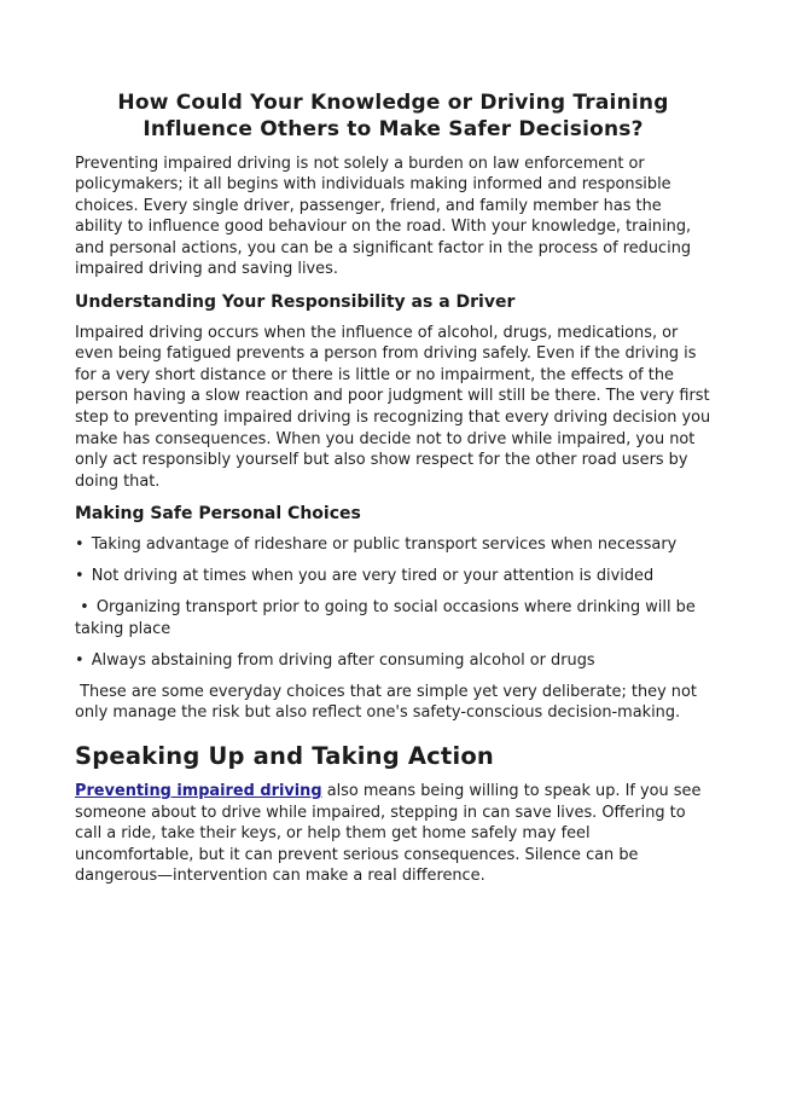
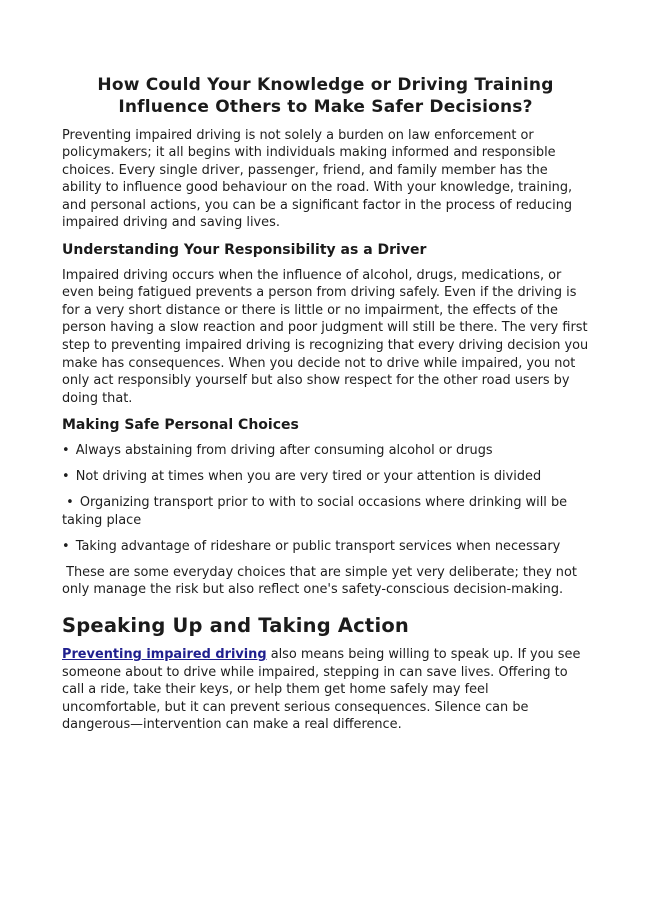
  How Could Your Knowledge or Driving Training Influence Others to Make Safer Decisions?
  Preventing impaired driving is not solely a burden on law enforcement or policymakers; it all begins with individuals making informed and responsible choices. Every single driver, passenger, friend, and family member has the ability to influence good behaviour on the road. With your knowledge, training, and personal actions, you can be a significant factor in the process of reducing impaired driving and saving lives.
  Understanding Your Responsibility as a Driver
  Impaired driving occurs when the influence of alcohol, drugs, medications, or even being fatigued prevents a person from driving safely. Even if the driving is for a very short distance or there is little or no impairment, the effects of the person having a slow reaction and poor judgment will still be there. The very first step to preventing impaired driving is recognizing that every driving decision you make has consequences. When you decide not to drive while impaired, you not only act responsibly yourself but also show respect for the other road users by doing that.
  Making Safe Personal Choices
- • Taking advantage of rideshare or public transport services when necessary
+ • Always abstaining from driving after consuming alcohol or drugs
  • Not driving at times when you are very tired or your attention is divided
- • Organizing transport prior to going to social occasions where drinking will be taking place
+ • Organizing transport prior to with to social occasions where drinking will be taking place
- • Always abstaining from driving after consuming alcohol or drugs
+ • Taking advantage of rideshare or public transport services when necessary
  These are some everyday choices that are simple yet very deliberate; they not only manage the risk but also reflect one's safety-conscious decision-making.
  Speaking Up and Taking Action
  Preventing impaired driving also means being willing to speak up. If you see someone about to drive while impaired, stepping in can save lives. Offering to call a ride, take their keys, or help them get home safely may feel uncomfortable, but it can prevent serious consequences. Silence can be dangerous—intervention can make a real difference.
